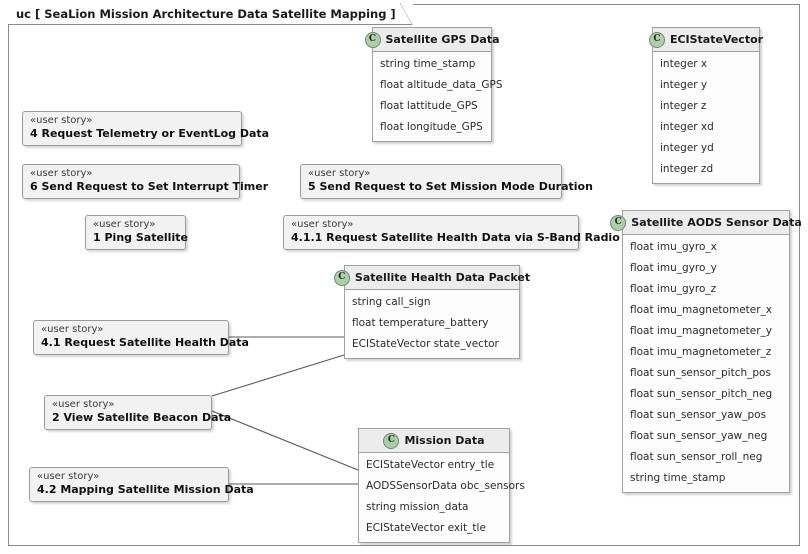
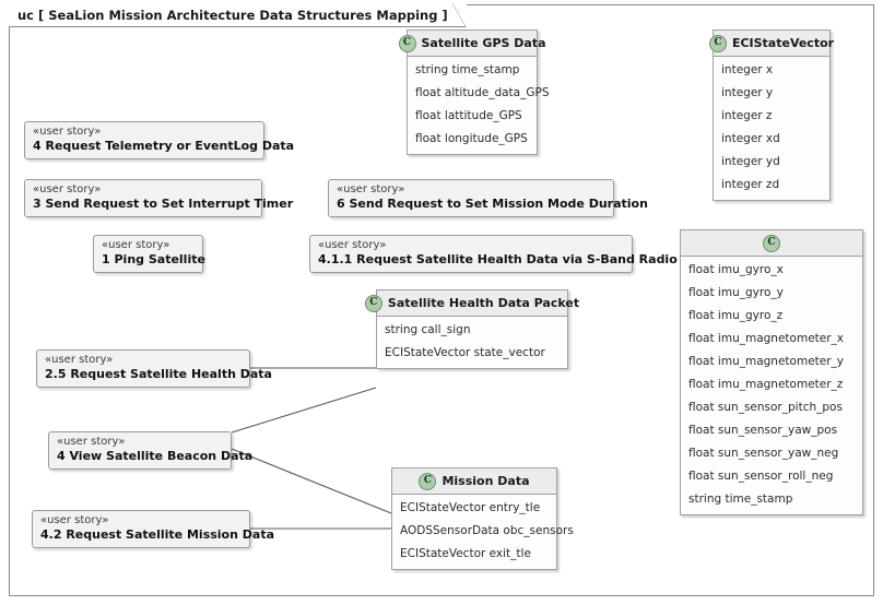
- uc [ SeaLion Mission Architecture Data Satellite Mapping ]
+ uc [ SeaLion Mission Architecture Data Structures Mapping ]
  C
  Satellite GPS Data
  string time_stamp
  float altitude_data_GPS
  float lattitude_GPS
  float longitude_GPS
  C
  ECIStateVector
  integer x
  integer y
  integer z
  integer xd
  integer yd
  integer zd
  C
- Satellite AODS Sensor Data
  float imu_gyro_x
  float imu_gyro_y
  float imu_gyro_z
  float imu_magnetometer_x
  float imu_magnetometer_y
  float imu_magnetometer_z
  float sun_sensor_pitch_pos
- float sun_sensor_pitch_neg
  float sun_sensor_yaw_pos
  float sun_sensor_yaw_neg
  float sun_sensor_roll_neg
  string time_stamp
  C
  Satellite Health Data Packet
  string call_sign
- float temperature_battery
  ECIStateVector state_vector
  C
  Mission Data
  ECIStateVector entry_tle
  AODSSensorData obc_sensors
- string mission_data
  ECIStateVector exit_tle
  «user story»
  4 Request Telemetry or EventLog Data
  «user story»
- 6 Send Request to Set Interrupt Timer
+ 3 Send Request to Set Interrupt Timer
  «user story»
- 5 Send Request to Set Mission Mode Duration
+ 6 Send Request to Set Mission Mode Duration
  «user story»
  1 Ping Satellite
  «user story»
  4.1.1 Request Satellite Health Data via S-Band Radio
  «user story»
- 4.1 Request Satellite Health Data
+ 2.5 Request Satellite Health Data
  «user story»
- 2 View Satellite Beacon Data
+ 4 View Satellite Beacon Data
  «user story»
- 4.2 Mapping Satellite Mission Data
+ 4.2 Request Satellite Mission Data
